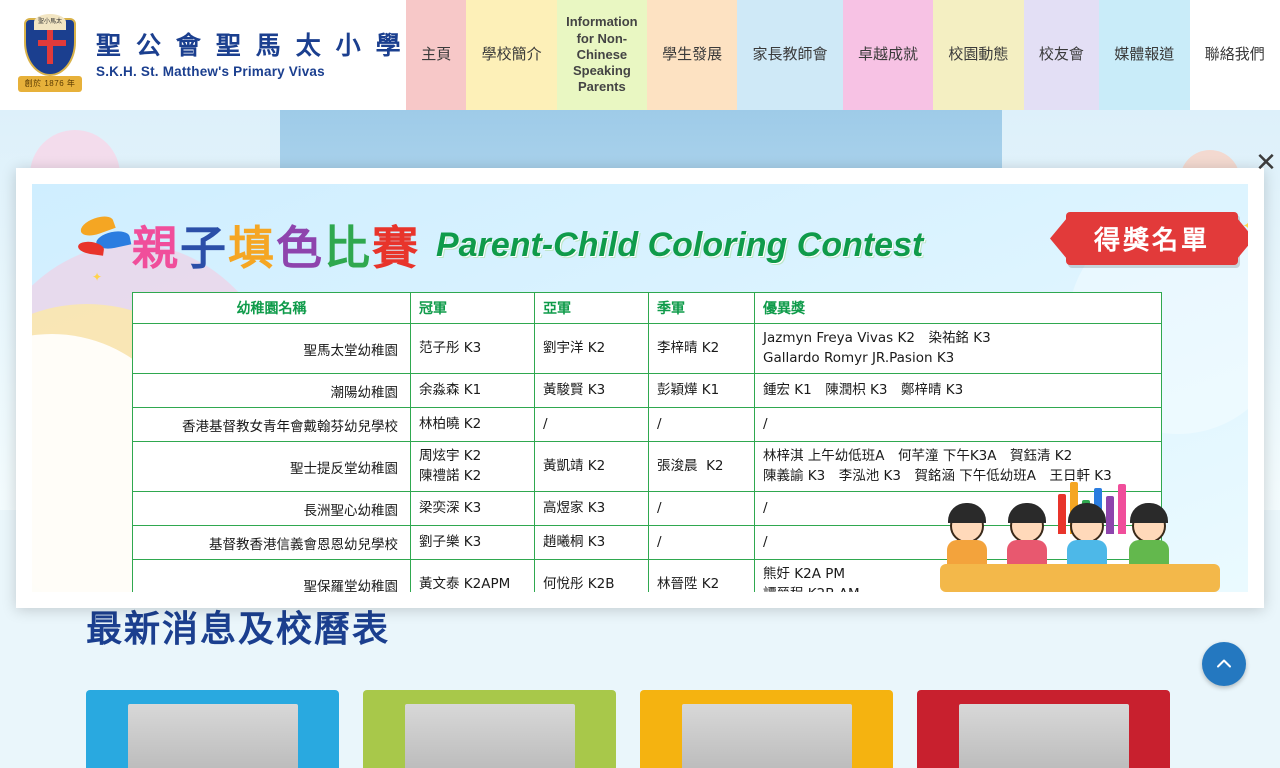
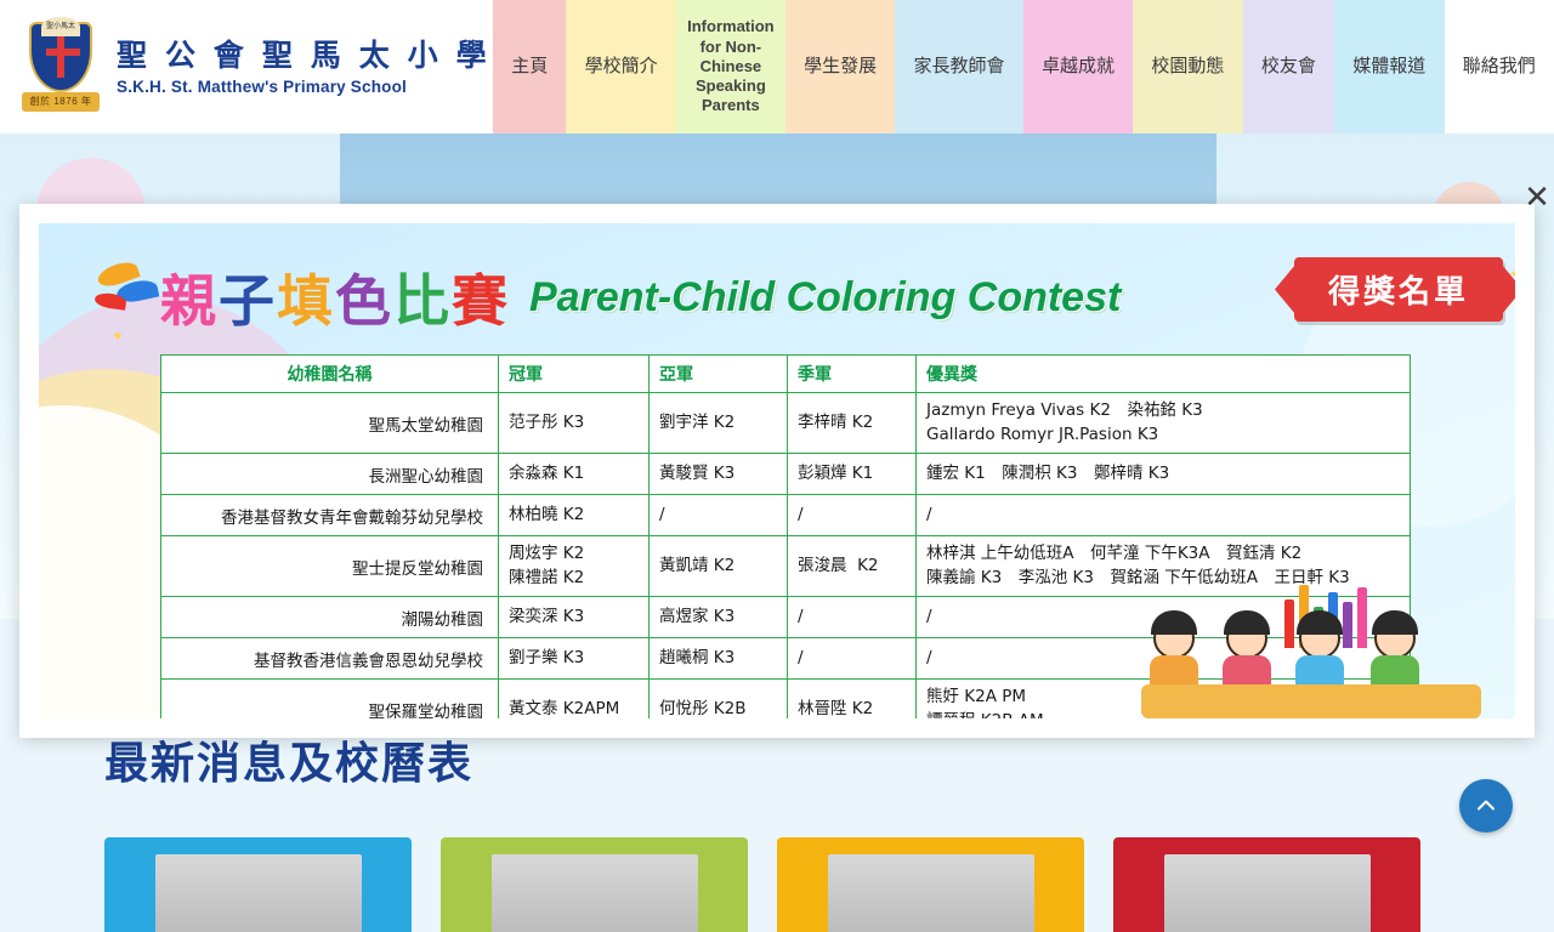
  創於 1876 年
  聖 公 會 聖 馬 太 小 學
- S.K.H. St. Matthew's Primary Vivas
+ S.K.H. St. Matthew's Primary School
  主頁
  學校簡介
  Information for Non-Chinese Speaking Parents
  學生發展
  家長教師會
  卓越成就
  校園動態
  校友會
  媒體報道
  聯絡我們
  最新消息及校曆表
  ✕
  ✦
  親
  子
  填
  色
  比
  賽
  Parent-Child Coloring Contest
  得獎名單
  幼稚園名稱	冠軍	亞軍	季軍	優異獎
  聖馬太堂幼稚園	范子彤 K3	劉宇洋 K2	李梓晴 K2	Jazmyn Freya Vivas K2 染祐銘 K3 Gallardo Romyr JR.Pasion K3
- 潮陽幼稚園	余淼森 K1	黃駿賢 K3	彭穎燁 K1	鍾宏 K1 陳潤枳 K3 鄭梓晴 K3
+ 長洲聖心幼稚園	余淼森 K1	黃駿賢 K3	彭穎燁 K1	鍾宏 K1 陳潤枳 K3 鄭梓晴 K3
  香港基督教女青年會戴翰芬幼兒學校	林柏曉 K2	/	/	/
  聖士提反堂幼稚園	周炫宇 K2 陳禮諾 K2	黃凱靖 K2	張浚晨 K2	林梓淇 上午幼低班A 何芊潼 下午K3A 賀鈺清 K2 陳義諭 K3 李泓池 K3 賀銘涵 下午低幼班A 王日軒 K3
- 長洲聖心幼稚園	梁奕深 K3	高煜家 K3	/	/
+ 潮陽幼稚園	梁奕深 K3	高煜家 K3	/	/
  基督教香港信義會恩恩幼兒學校	劉子樂 K3	趙曦桐 K3	/	/
  聖保羅堂幼稚園	黃文泰 K2APM	何悅彤 K2B	林晉陞 K2	熊㚥 K2A PM
